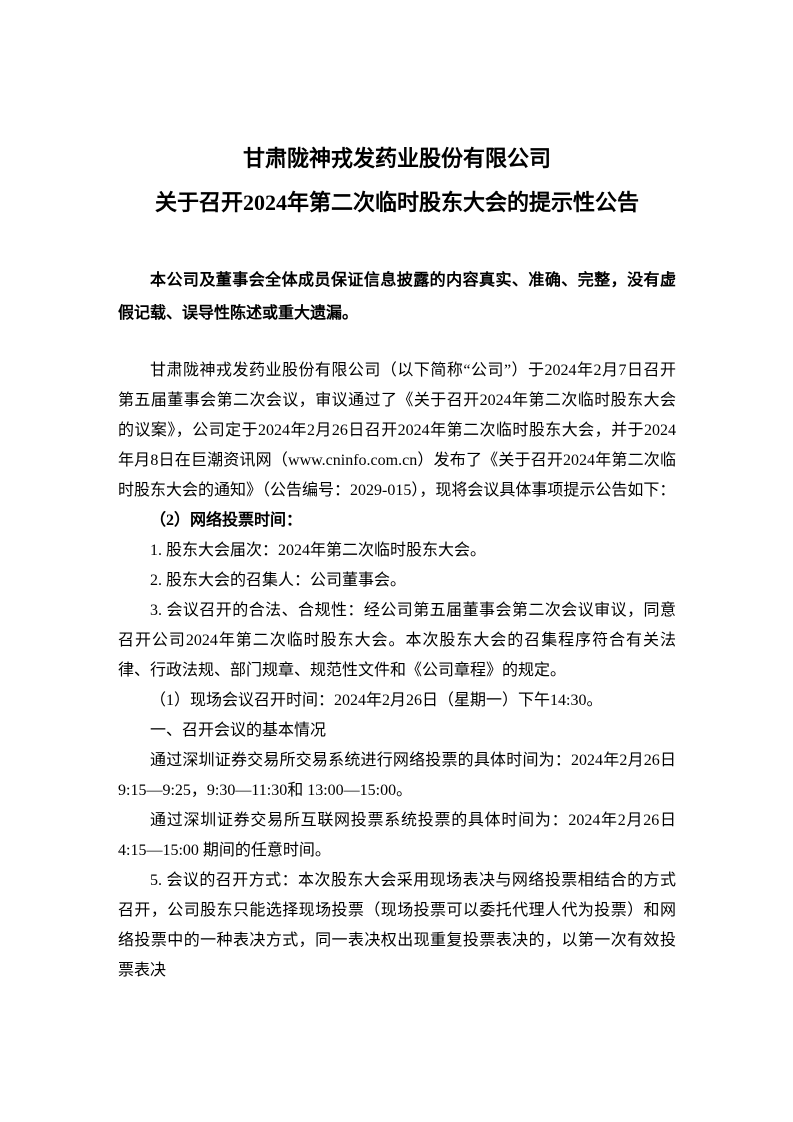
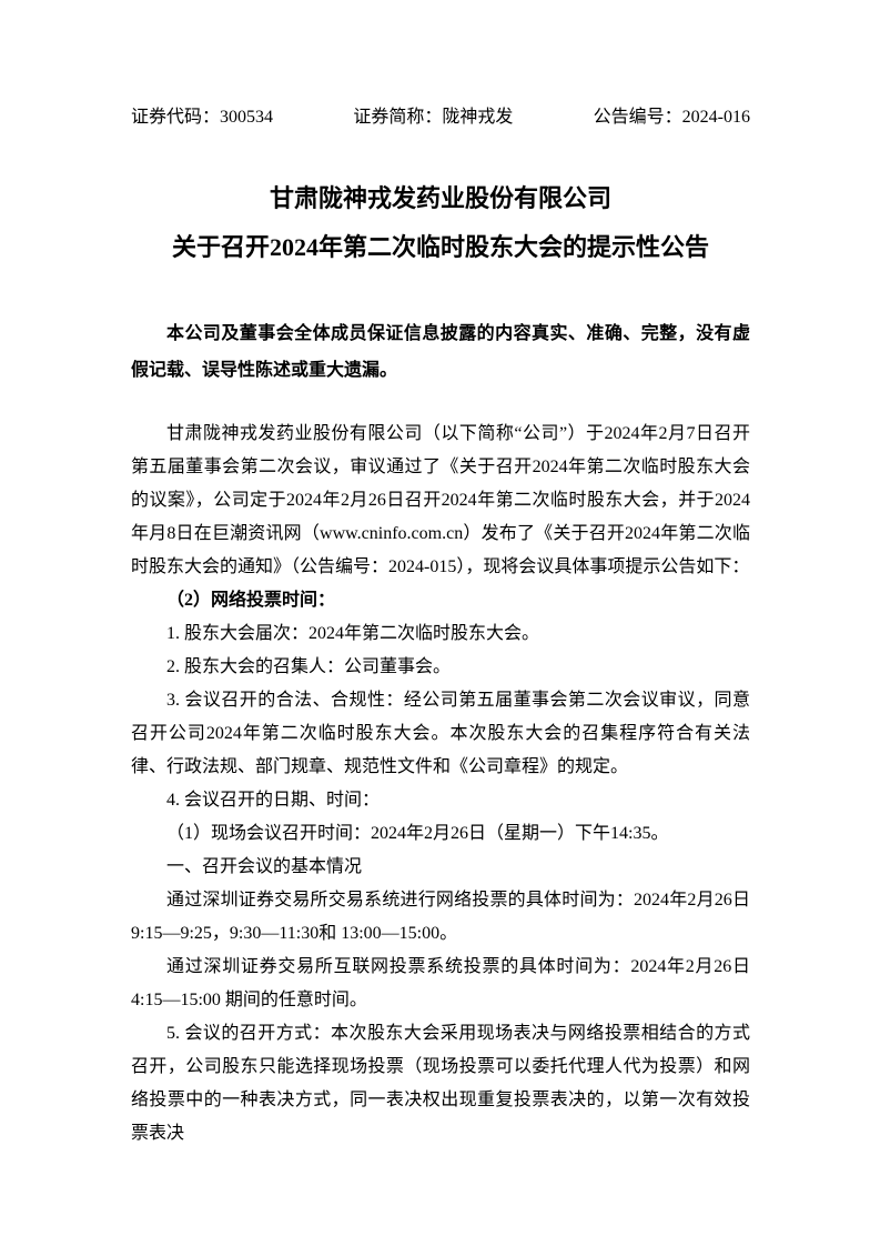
+ 证券代码：300534
+ 证券简称：陇神戎发
+ 公告编号：2024-016
  甘肃陇神戎发药业股份有限公司
  关于召开2024年第二次临时股东大会的提示性公告
  本公司及董事会全体成员保证信息披露的内容真实、准确、完整，没有虚假记载、误导性陈述或重大遗漏。
- 甘肃陇神戎发药业股份有限公司（以下简称“公司”）于2024年2月7日召开第五届董事会第二次会议，审议通过了《关于召开2024年第二次临时股东大会的议案》，公司定于2024年2月26日召开2024年第二次临时股东大会，并于2024年月8日在巨潮资讯网（www.cninfo.com.cn）发布了《关于召开2024年第二次临时股东大会的通知》（公告编号：2029-015），现将会议具体事项提示公告如下：
+ 甘肃陇神戎发药业股份有限公司（以下简称“公司”）于2024年2月7日召开第五届董事会第二次会议，审议通过了《关于召开2024年第二次临时股东大会的议案》，公司定于2024年2月26日召开2024年第二次临时股东大会，并于2024年月8日在巨潮资讯网（www.cninfo.com.cn）发布了《关于召开2024年第二次临时股东大会的通知》（公告编号：2024-015），现将会议具体事项提示公告如下：
  （2）网络投票时间：
  1. 股东大会届次：2024年第二次临时股东大会。
  2. 股东大会的召集人：公司董事会。
  3. 会议召开的合法、合规性：经公司第五届董事会第二次会议审议，同意召开公司2024年第二次临时股东大会。本次股东大会的召集程序符合有关法律、行政法规、部门规章、规范性文件和《公司章程》的规定。
+ 4. 会议召开的日期、时间：
- （1）现场会议召开时间：2024年2月26日（星期一）下午14:30。
+ （1）现场会议召开时间：2024年2月26日（星期一）下午14:35。
  一、召开会议的基本情况
  通过深圳证券交易所交易系统进行网络投票的具体时间为：2024年2月26日9:15—9:25，9:30—11:30和 13:00—15:00。
  通过深圳证券交易所互联网投票系统投票的具体时间为：2024年2月26日4:15—15:00 期间的任意时间。
  5. 会议的召开方式：本次股东大会采用现场表决与网络投票相结合的方式召开，公司股东只能选择现场投票（现场投票可以委托代理人代为投票）和网络投票中的一种表决方式，同一表决权出现重复投票表决的，以第一次有效投票表决
